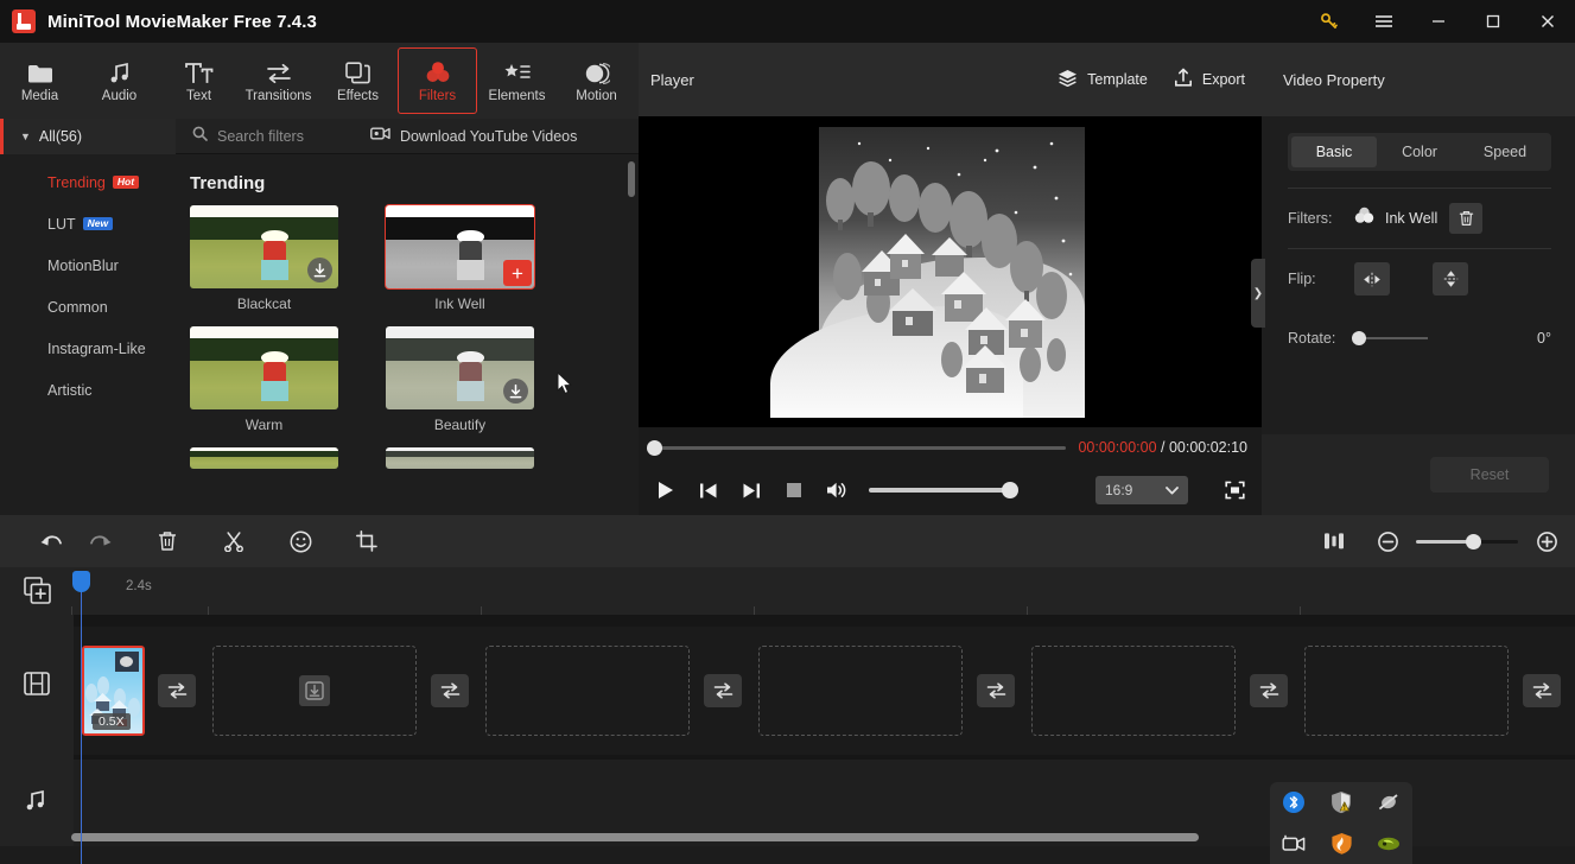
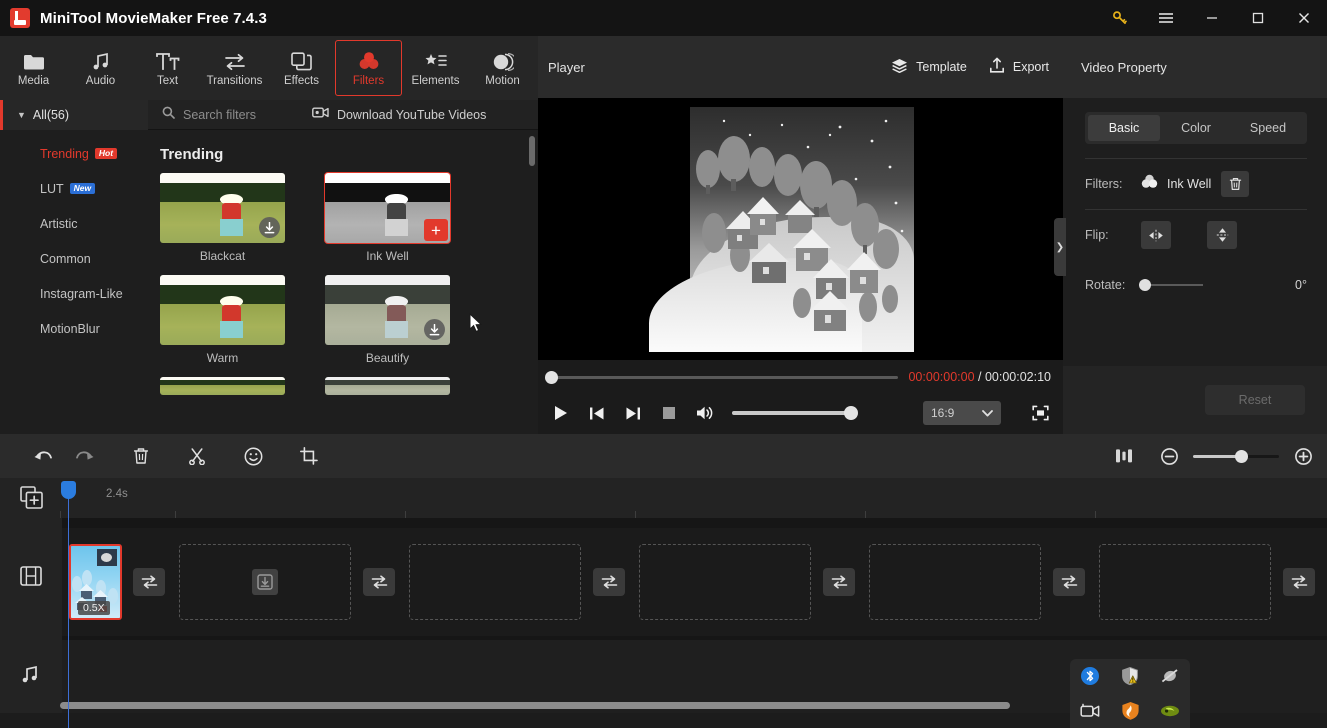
  MiniTool MovieMaker Free 7.4.3
  Media
  Audio
  Text
  Transitions
  Effects
  Filters
  Elements
  Motion
  ▼
  All(56)
  Search filters
  Download YouTube Videos
  Trending
  Hot
  LUT
  New
- MotionBlur
+ Artistic
  Common
  Instagram-Like
- Artistic
+ MotionBlur
  Trending
  Blackcat
  +
  Ink Well
  Warm
  Beautify
  Player
  Template
  Export
  00:00:00:00 / 00:00:02:10
  16:9
  ❯
  Video Property
  Basic
  Color
  Speed
  Filters:
  Ink Well
  Flip:
  Rotate:
  0°
  Reset
  2.4s
  0.5X
